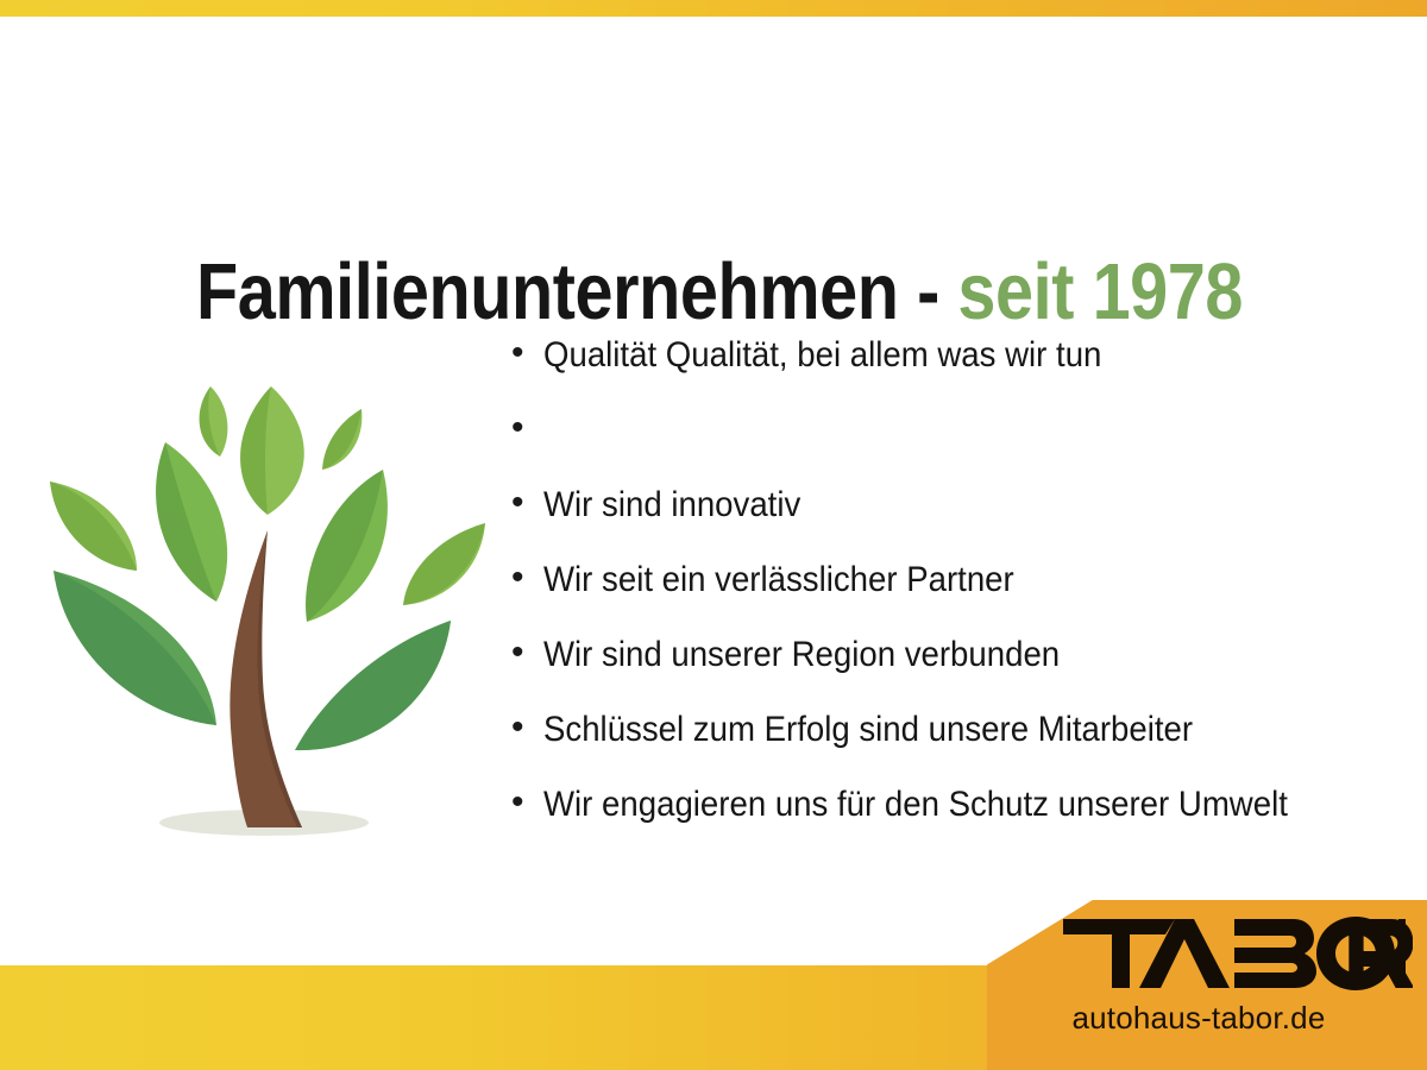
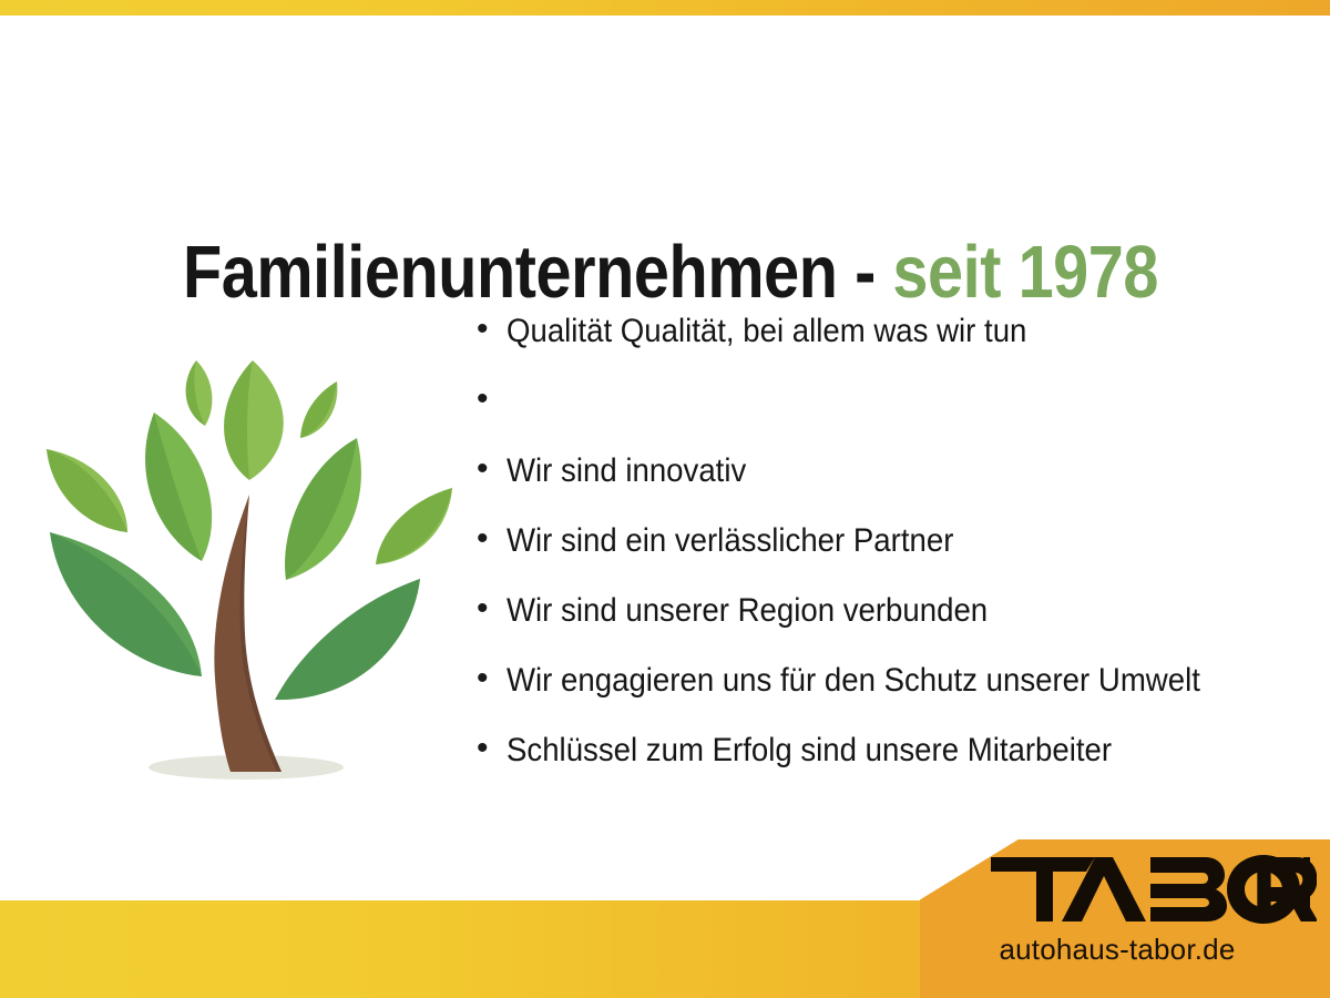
  Familienunternehmen - seit 1978
  •
  Qualität Qualität, bei allem was wir tun
  •
  •
  Wir sind innovativ
  •
- Wir seit ein verlässlicher Partner
+ Wir sind ein verlässlicher Partner
  •
  Wir sind unserer Region verbunden
  •
- Schlüssel zum Erfolg sind unsere Mitarbeiter
+ Wir engagieren uns für den Schutz unserer Umwelt
  •
- Wir engagieren uns für den Schutz unserer Umwelt
+ Schlüssel zum Erfolg sind unsere Mitarbeiter
  autohaus-tabor.de
